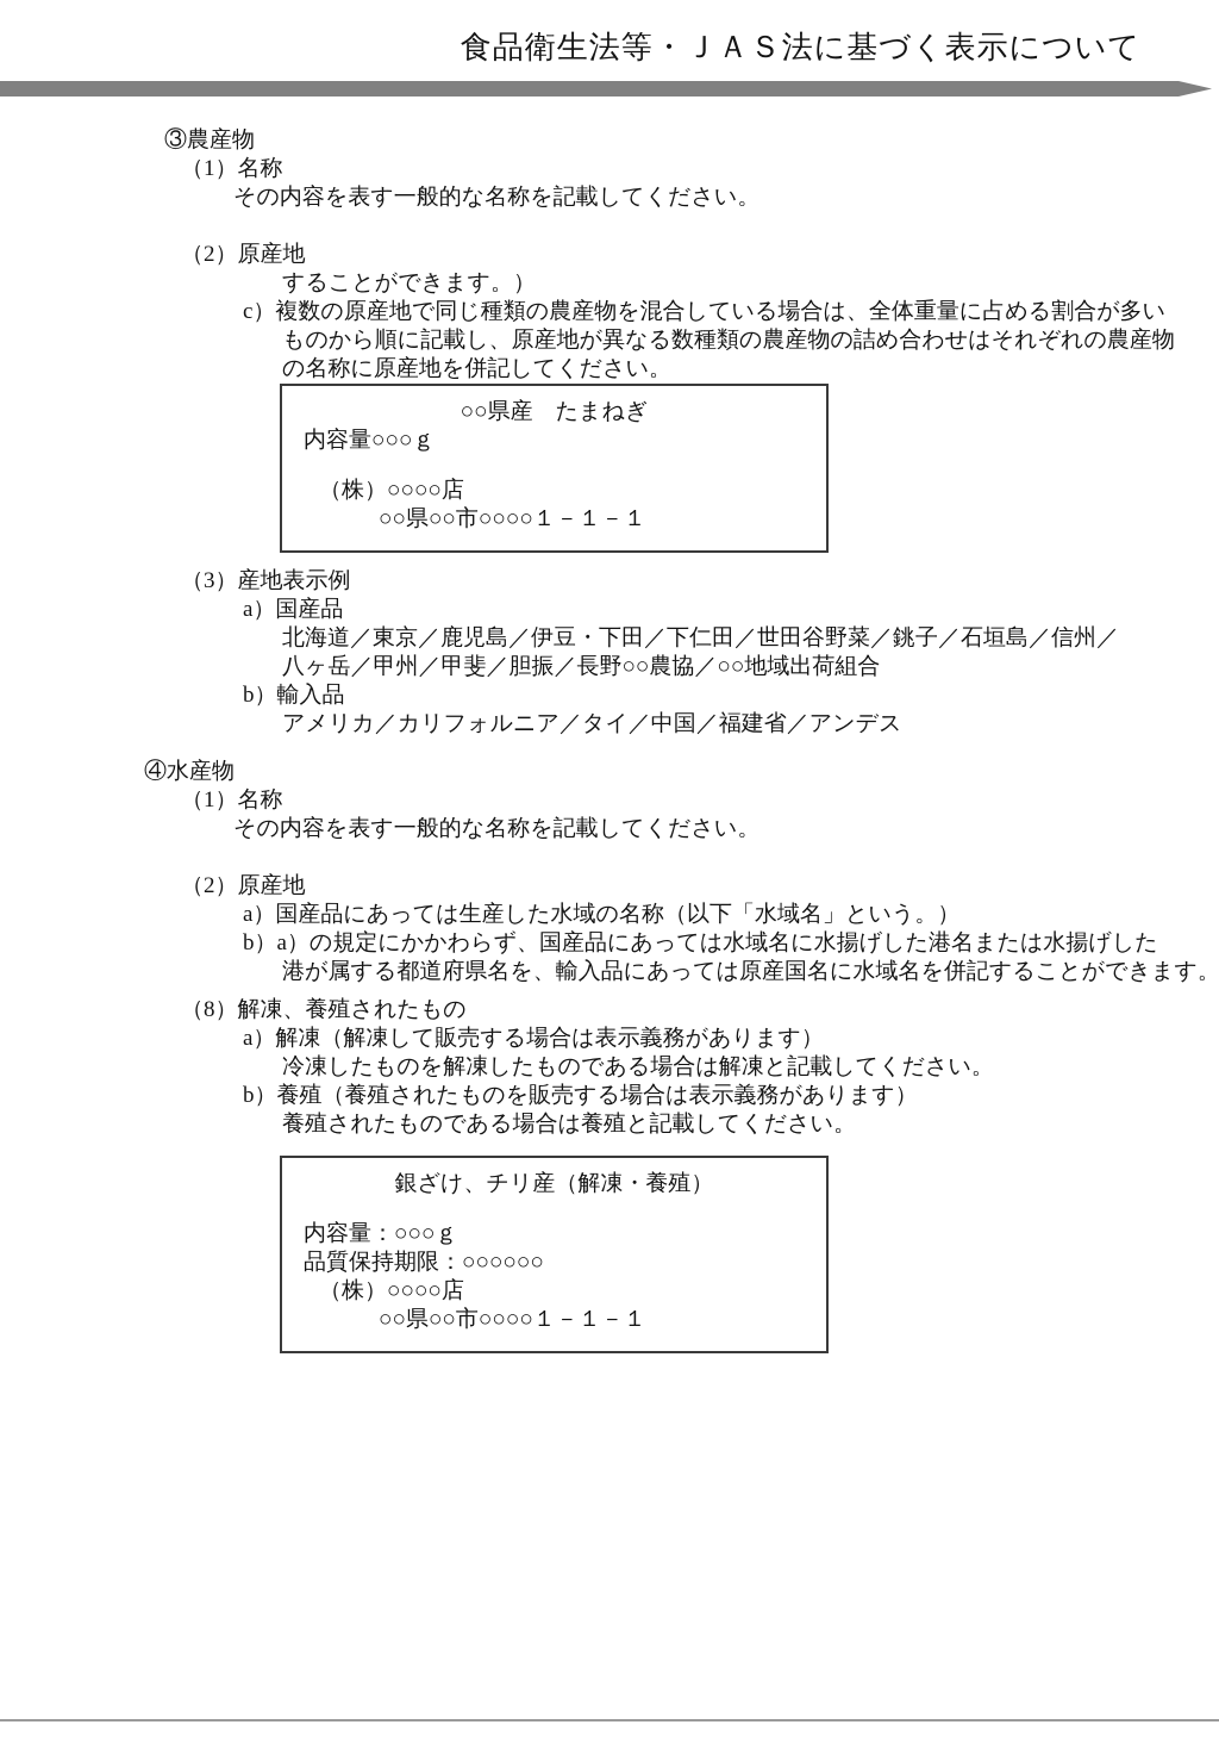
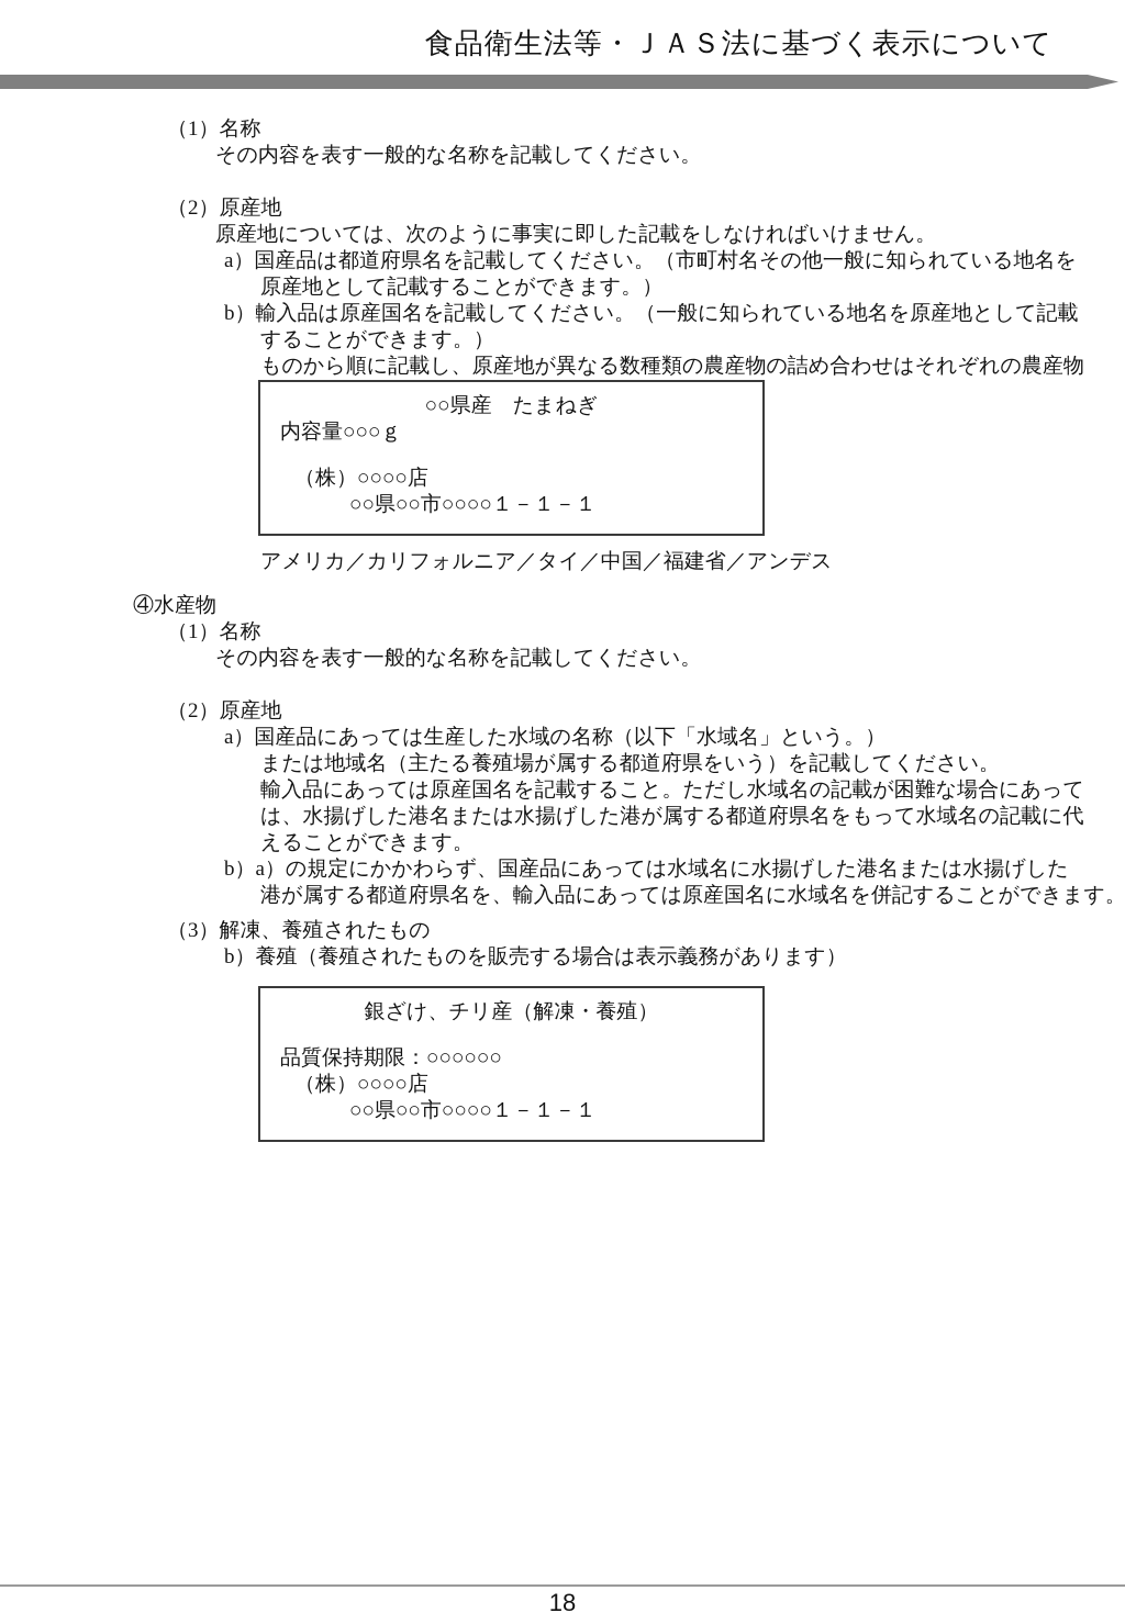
  食品衛生法等・ＪＡＳ法に基づく表示について
- ③農産物
  （1）名称
  その内容を表す一般的な名称を記載してください。
  （2）原産地
+ 原産地については、次のように事実に即した記載をしなければいけません。
+ a）国産品は都道府県名を記載してください。（市町村名その他一般に知られている地名を
+ 原産地として記載することができます。）
+ b）輸入品は原産国名を記載してください。（一般に知られている地名を原産地として記載
  することができます。）
- c）複数の原産地で同じ種類の農産物を混合している場合は、全体重量に占める割合が多い
  ものから順に記載し、原産地が異なる数種類の農産物の詰め合わせはそれぞれの農産物
- の名称に原産地を併記してください。
  ○○県産 たまねぎ
  内容量○○○ｇ
  （株）○○○○店
  ○○県○○市○○○○１－１－１
- （3）産地表示例
- a）国産品
- 北海道／東京／鹿児島／伊豆・下田／下仁田／世田谷野菜／銚子／石垣島／信州／
- 八ヶ岳／甲州／甲斐／胆振／長野○○農協／○○地域出荷組合
- b）輸入品
  アメリカ／カリフォルニア／タイ／中国／福建省／アンデス
  ④水産物
  （1）名称
  その内容を表す一般的な名称を記載してください。
  （2）原産地
  a）国産品にあっては生産した水域の名称（以下「水域名」という。）
+ または地域名（主たる養殖場が属する都道府県をいう）を記載してください。
+ 輸入品にあっては原産国名を記載すること。ただし水域名の記載が困難な場合にあって
+ は、水揚げした港名または水揚げした港が属する都道府県名をもって水域名の記載に代
+ えることができます。
  b）a）の規定にかかわらず、国産品にあっては水域名に水揚げした港名または水揚げした
  港が属する都道府県名を、輸入品にあっては原産国名に水域名を併記することができます。
- （8）解凍、養殖されたもの
+ （3）解凍、養殖されたもの
- a）解凍（解凍して販売する場合は表示義務があります）
- 冷凍したものを解凍したものである場合は解凍と記載してください。
  b）養殖（養殖されたものを販売する場合は表示義務があります）
- 養殖されたものである場合は養殖と記載してください。
  銀ざけ、チリ産（解凍・養殖）
- 内容量：○○○ｇ
  品質保持期限：○○○○○○
  （株）○○○○店
  ○○県○○市○○○○１－１－１
+ 18
